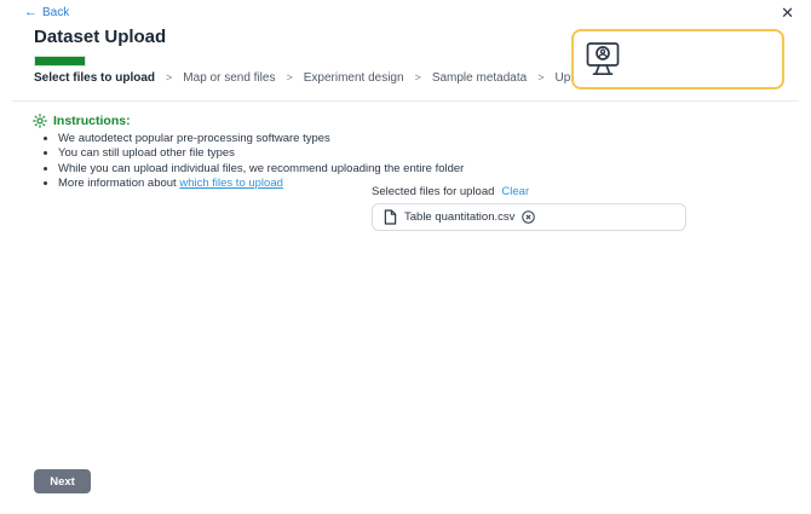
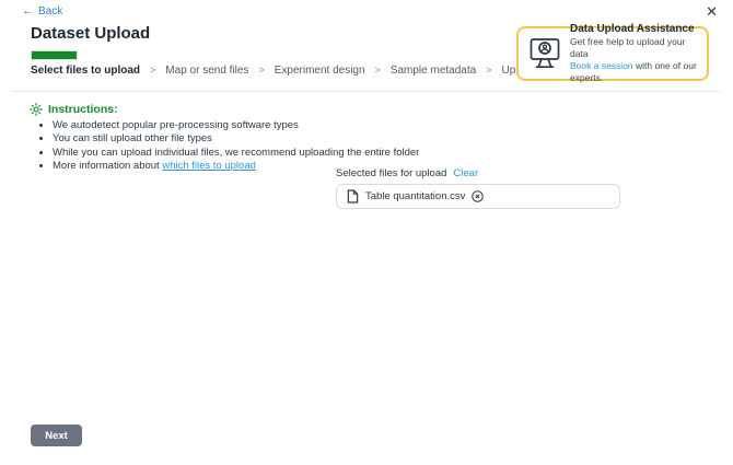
  ←
  Back
  ✕
  Dataset Upload
  Select files to upload
  >
  Map or send files
  >
  Experiment design
  >
  Sample metadata
  >
+ Data Upload Assistance
+ Get free help to upload your data
+ Book a session with one of our experts.
  Instructions:
  We autodetect popular pre-processing software types
  You can still upload other file types
  While you can upload individual files, we recommend uploading the entire folder
  More information about which files to upload
  Selected files for upload
  Clear
  Table quantitation.csv
  Next
